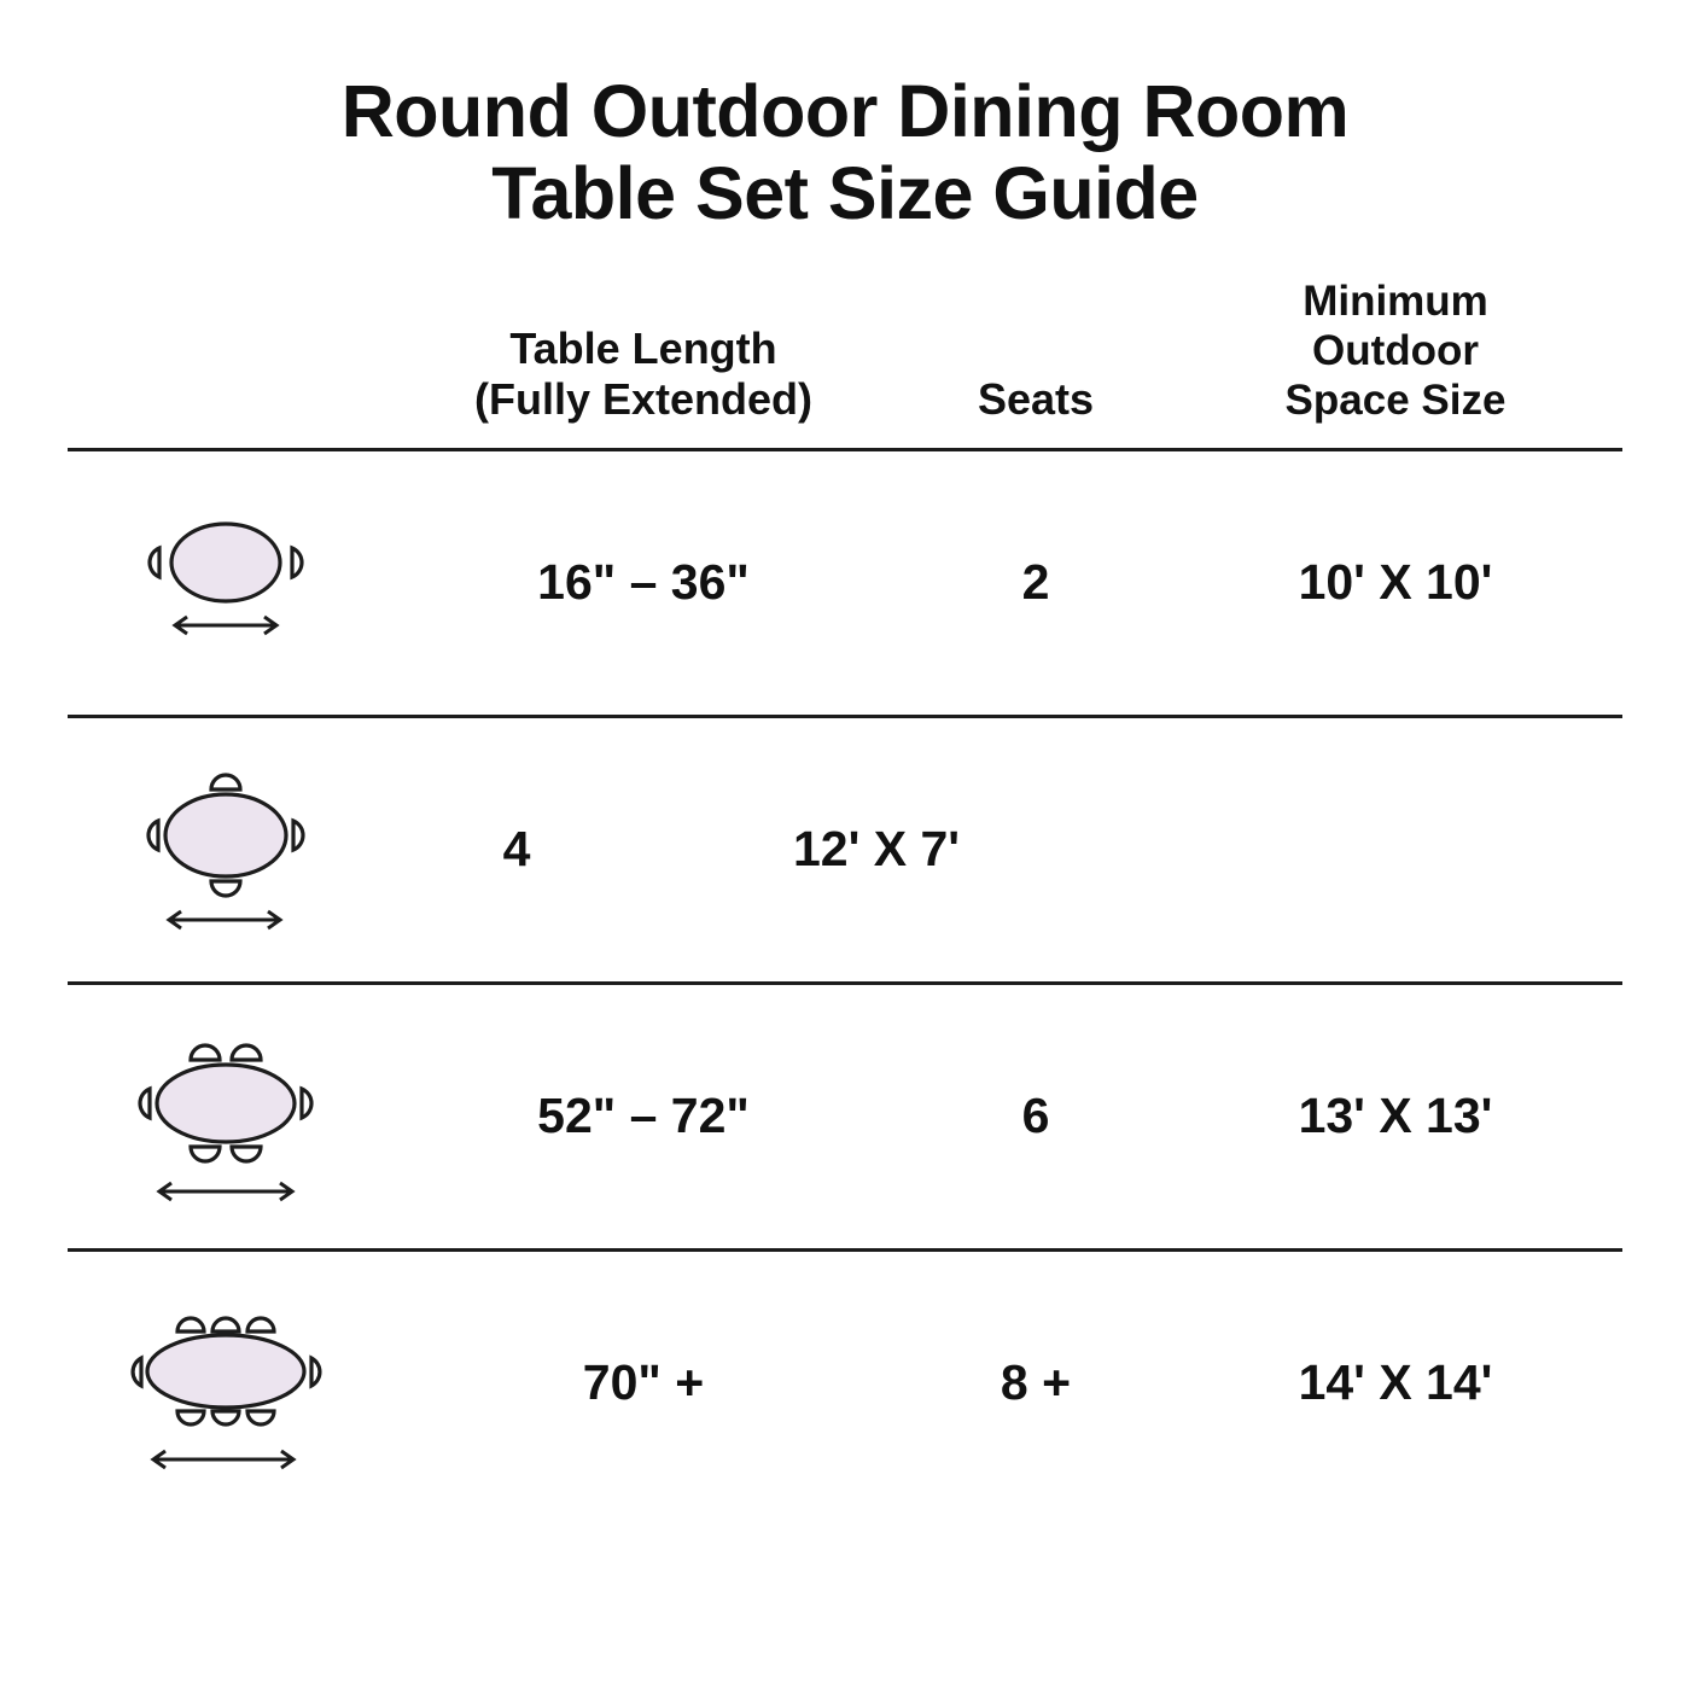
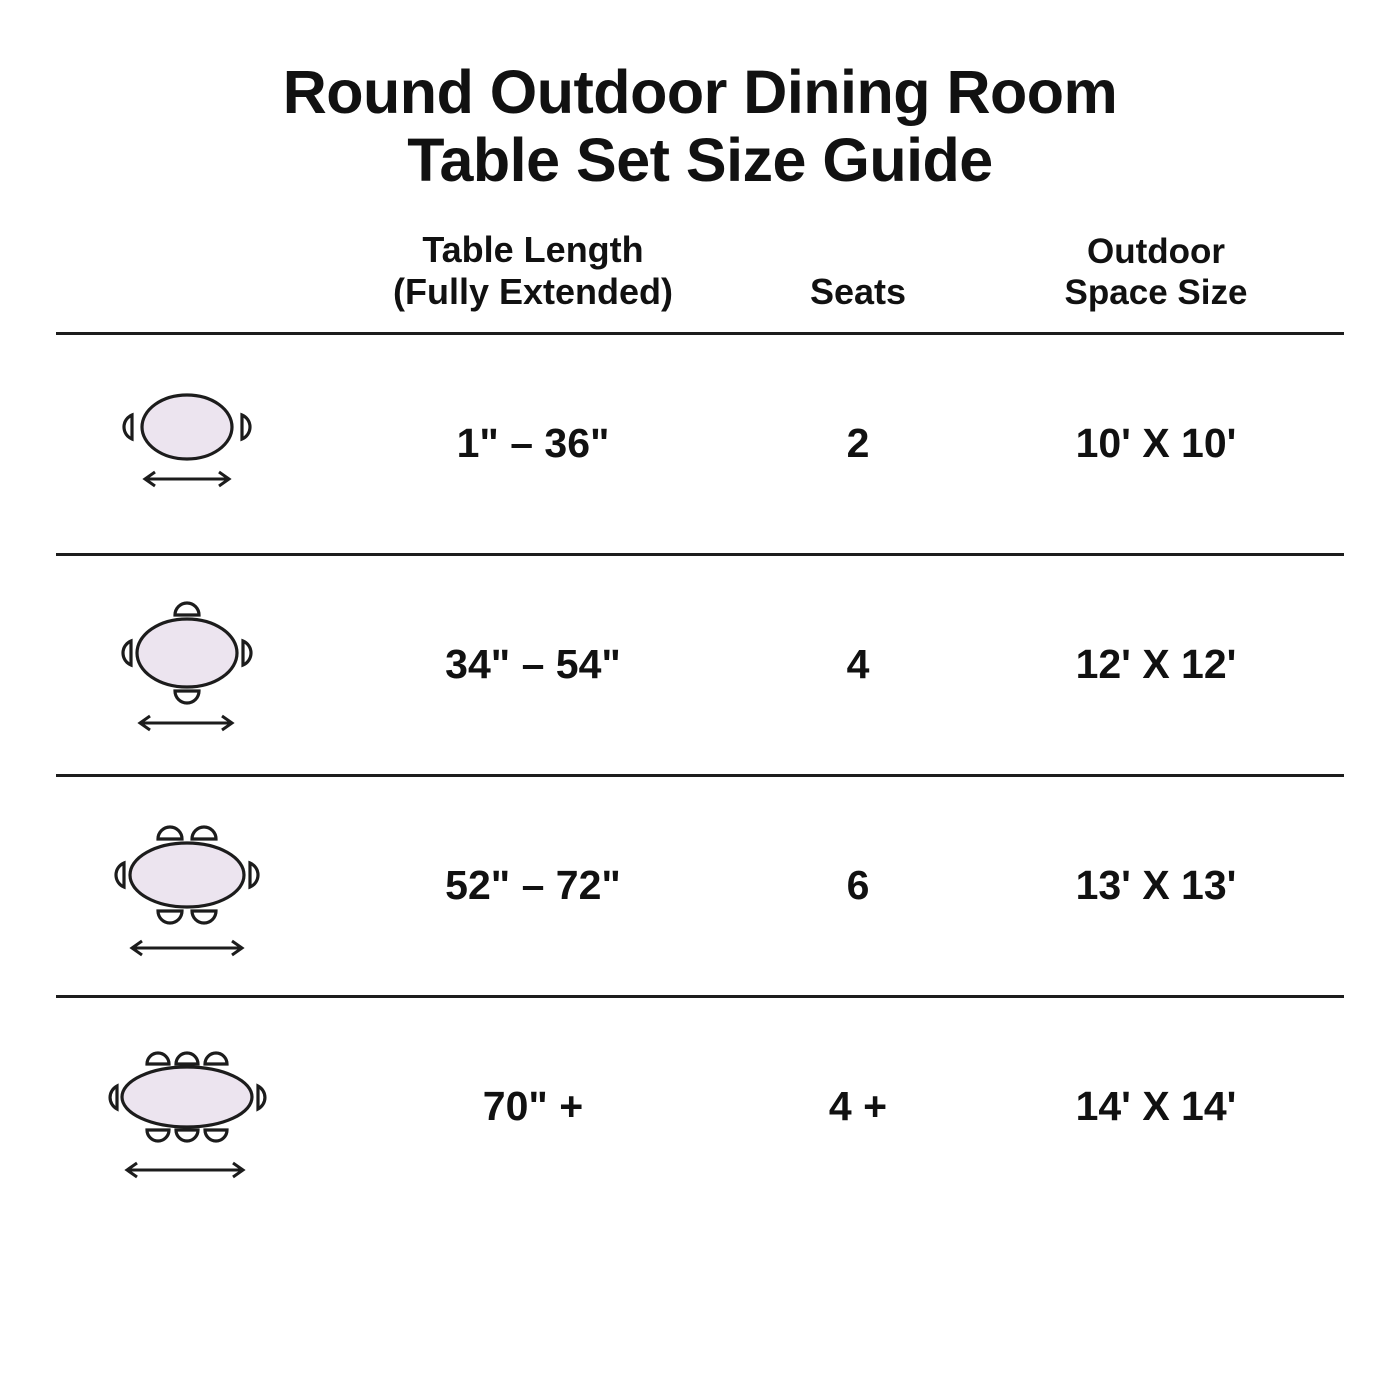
  Round Outdoor Dining Room
  Table Set Size Guide
  Table Length
  (Fully Extended)
  Seats
- Minimum
  Outdoor
  Space Size
- 16" – 36"
+ 1" – 36"
  2
  10' X 10'
+ 34" – 54"
  4
- 12' X 7'
+ 12' X 12'
  52" – 72"
  6
  13' X 13'
  70" +
- 8 +
+ 4 +
  14' X 14'
